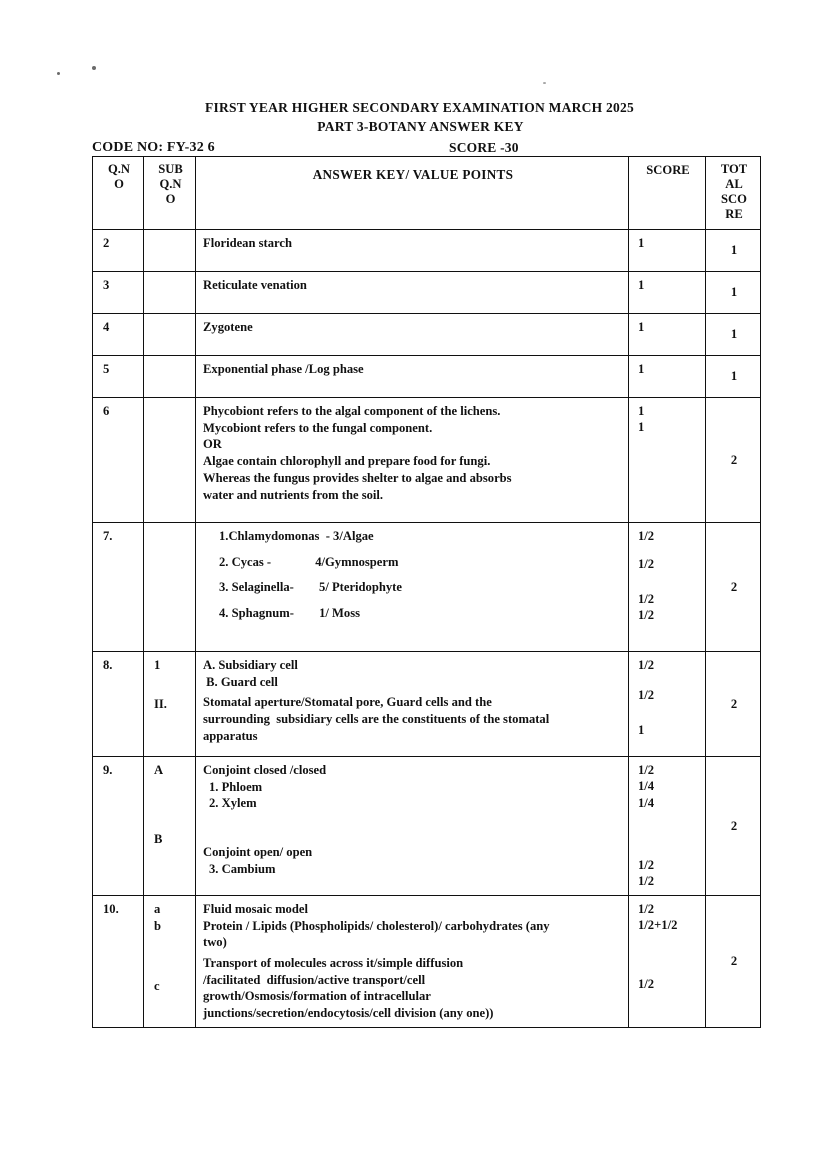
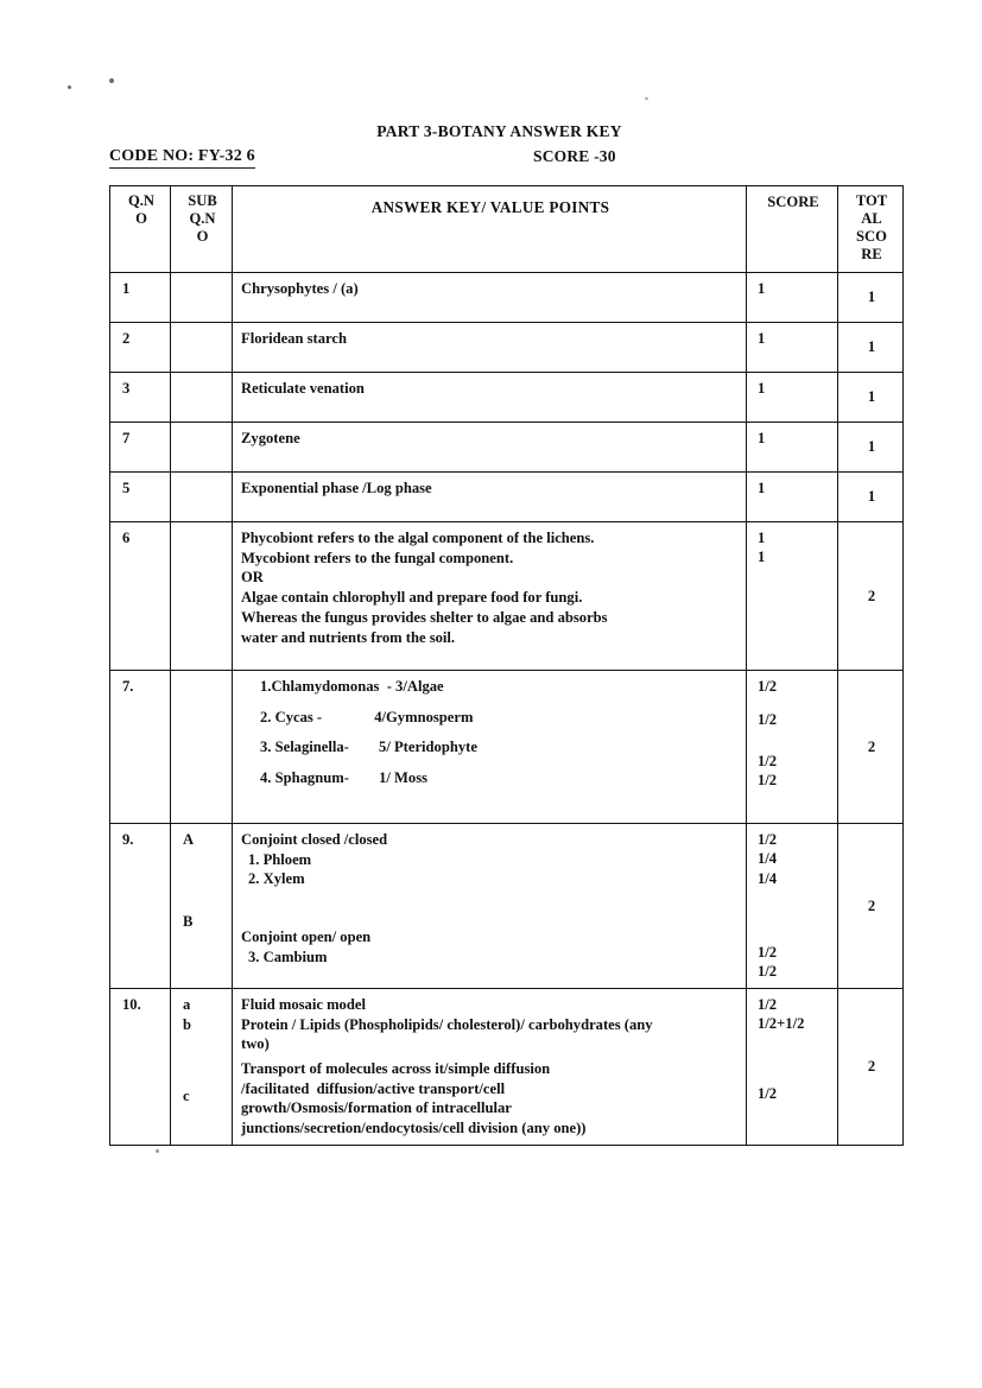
- FIRST YEAR HIGHER SECONDARY EXAMINATION MARCH 2025
  PART 3-BOTANY ANSWER KEY
  CODE NO: FY-32 6
  SCORE -30
  Q.NO	SUBQ.NO	ANSWER KEY/ VALUE POINTS	SCORE	TOTALSCORE
+ 1		Chrysophytes / (a)	1	1
  2		Floridean starch	1	1
  3		Reticulate venation	1	1
- 4		Zygotene	1	1
+ 7		Zygotene	1	1
  5		Exponential phase /Log phase	1	1
  6		Phycobiont refers to the algal component of the lichens.Mycobiont refers to the fungal component.ORAlgae contain chlorophyll and prepare food for fungi.Whereas the fungus provides shelter to algae and absorbswater and nutrients from the soil.	11	2
  7.		1.Chlamydomonas - 3/Algae2. Cycas - 4/Gymnosperm3. Selaginella- 5/ Pteridophyte4. Sphagnum- 1/ Moss	1/21/21/21/2	2
- 8.	1II.	A. Subsidiary cell B. Guard cellStomatal aperture/Stomatal pore, Guard cells and thesurrounding subsidiary cells are the constituents of the stomatalapparatus	1/21/21	2
  9.	AB	Conjoint closed /closed1. Phloem2. Xylem Conjoint open/ open3. Cambium	1/21/41/41/21/2	2
  10.	abc	Fluid mosaic modelProtein / Lipids (Phospholipids/ cholesterol)/ carbohydrates (anytwo)Transport of molecules across it/simple diffusion/facilitated diffusion/active transport/cellgrowth/Osmosis/formation of intracellularjunctions/secretion/endocytosis/cell division (any one))	1/21/2+1/21/2	2
